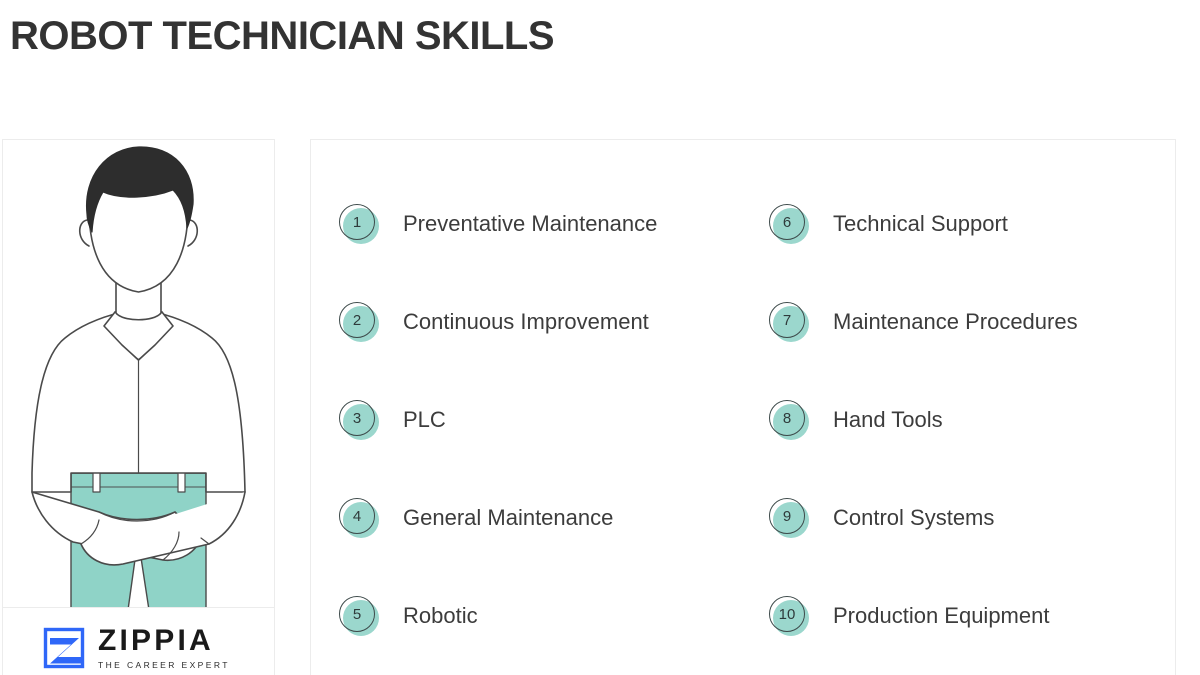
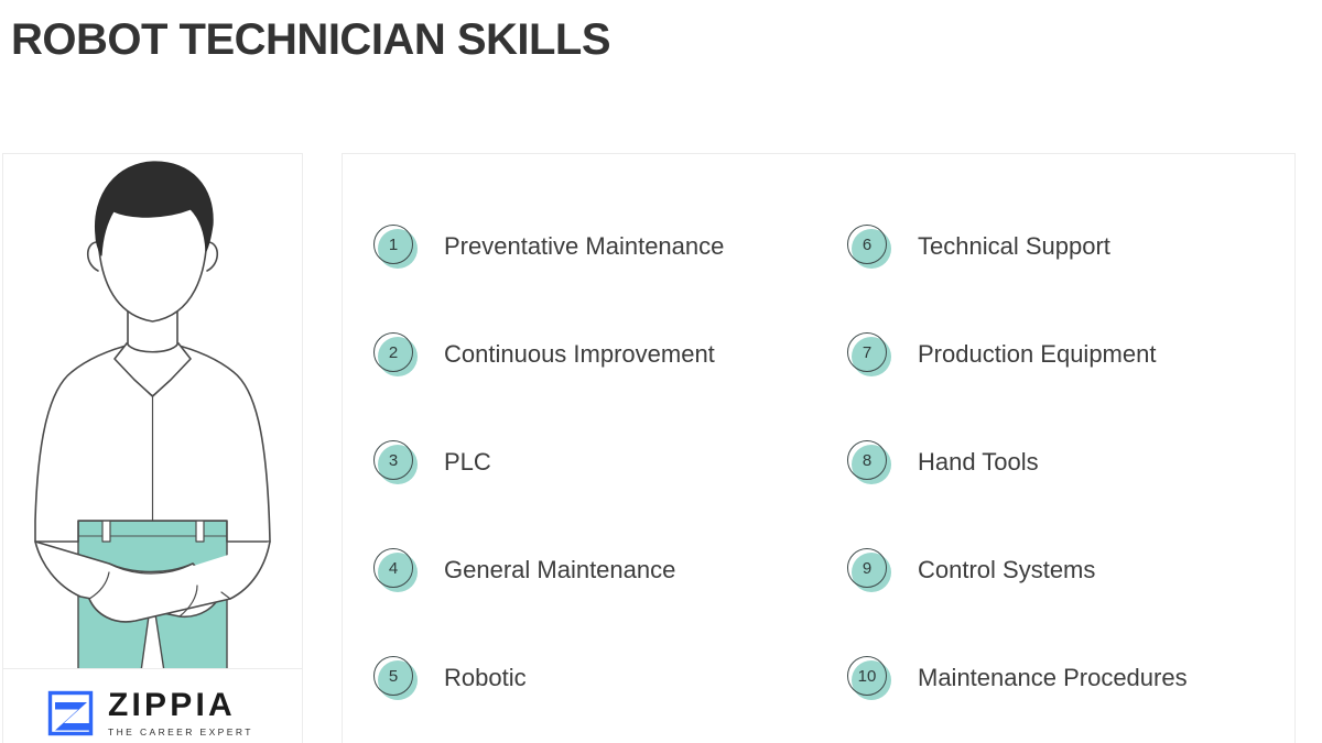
  ROBOT TECHNICIAN SKILLS
  ZIPPIA
  THE CAREER EXPERT
  1
  Preventative Maintenance
  6
  Technical Support
  2
  Continuous Improvement
  7
- Maintenance Procedures
+ Production Equipment
  3
  PLC
  8
  Hand Tools
  4
  General Maintenance
  9
  Control Systems
  5
  Robotic
  10
- Production Equipment
+ Maintenance Procedures
